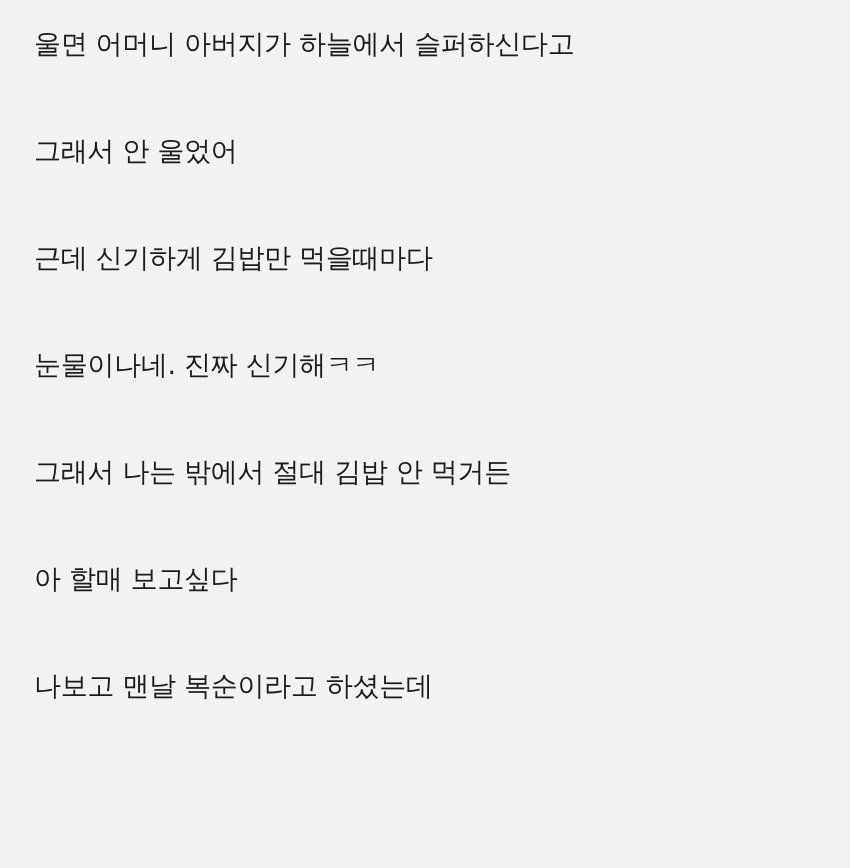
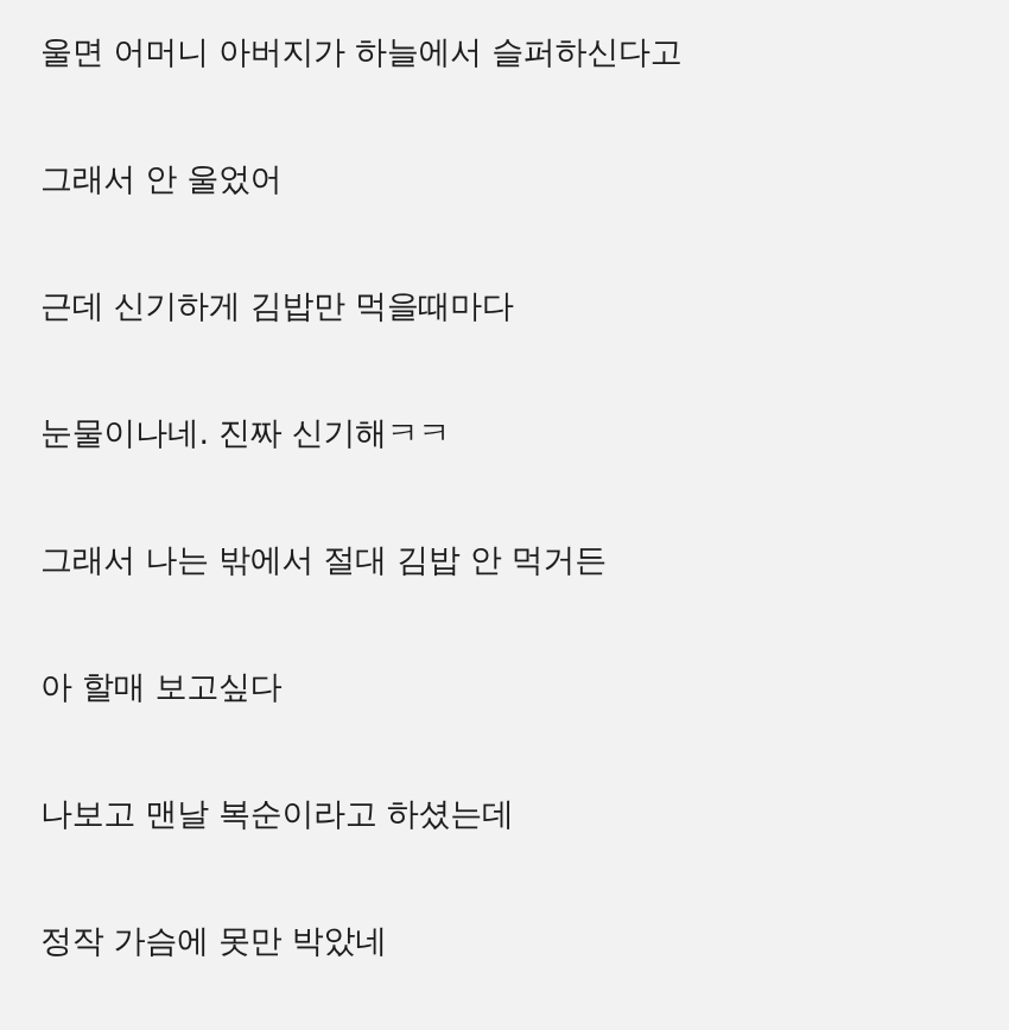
  울면 어머니 아버지가 하늘에서 슬퍼하신다고
  그래서 안 울었어
  근데 신기하게 김밥만 먹을때마다
  눈물이나네. 진짜 신기해ㅋㅋ
  그래서 나는 밖에서 절대 김밥 안 먹거든
  아 할매 보고싶다
  나보고 맨날 복순이라고 하셨는데
+ 정작 가슴에 못만 박았네
